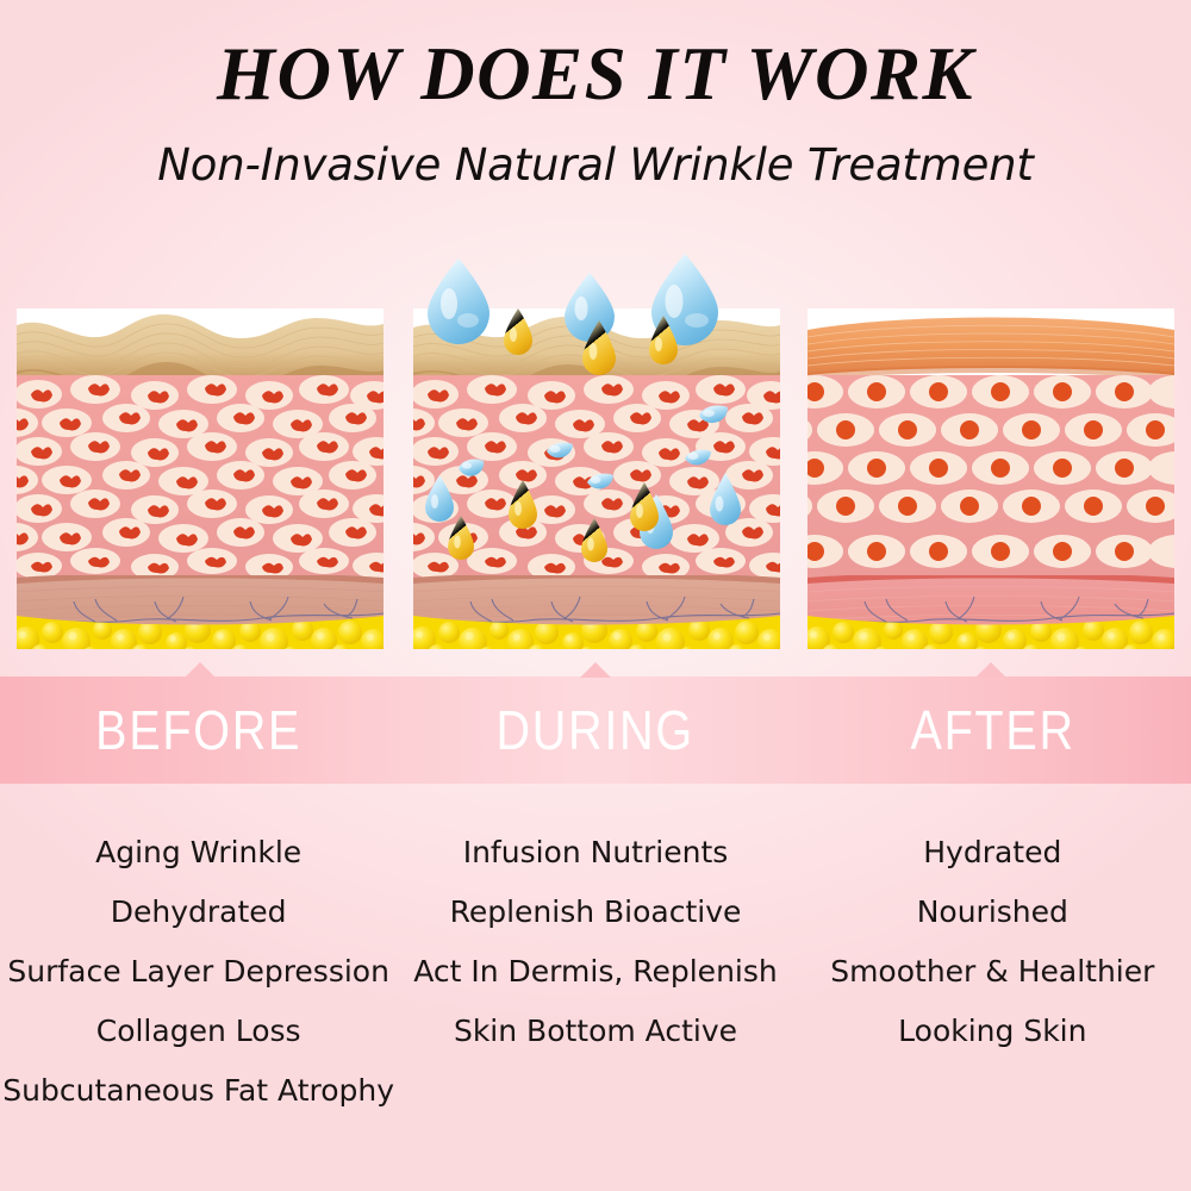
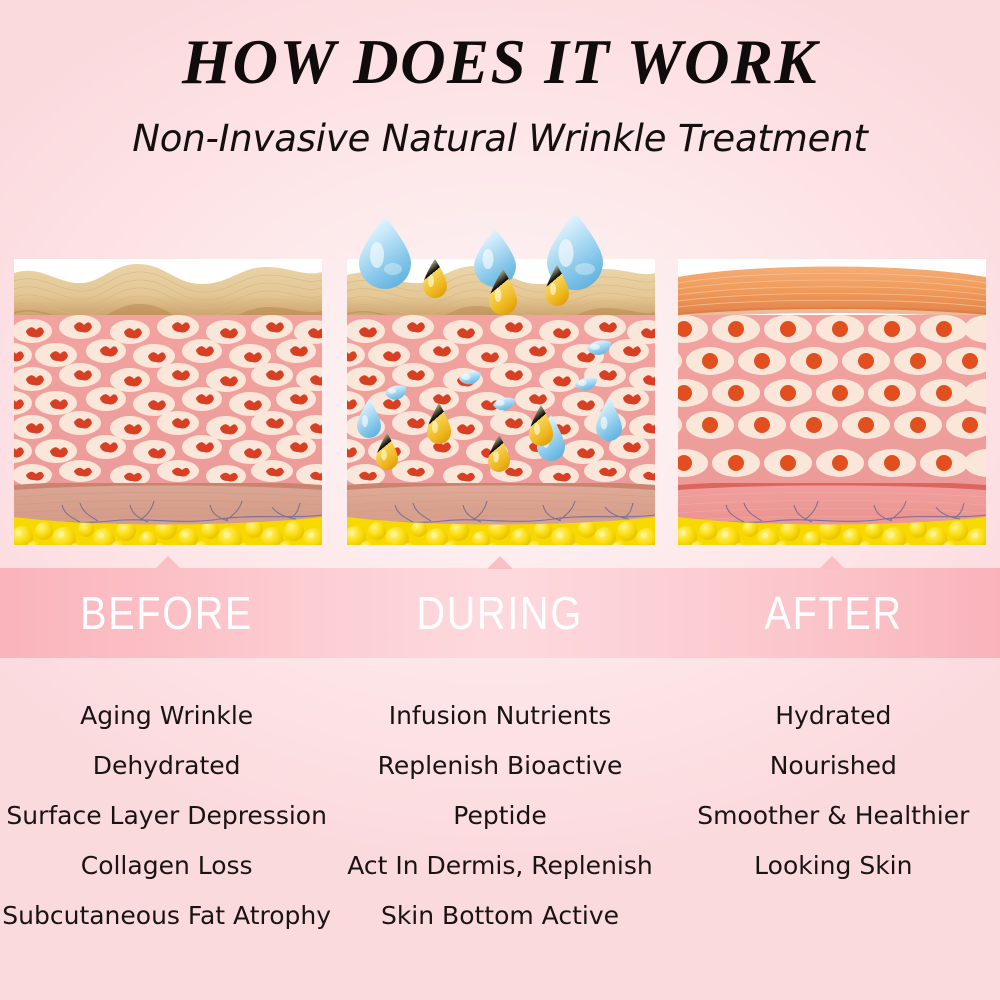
  HOW DOES IT WORK
  Non-Invasive Natural Wrinkle Treatment
  BEFORE
  DURING
  AFTER
  Aging Wrinkle
  Dehydrated
  Surface Layer Depression
  Collagen Loss
  Subcutaneous Fat Atrophy
  Infusion Nutrients
  Replenish Bioactive
+ Peptide
  Act In Dermis, Replenish
  Skin Bottom Active
  Hydrated
  Nourished
  Smoother & Healthier
  Looking Skin
